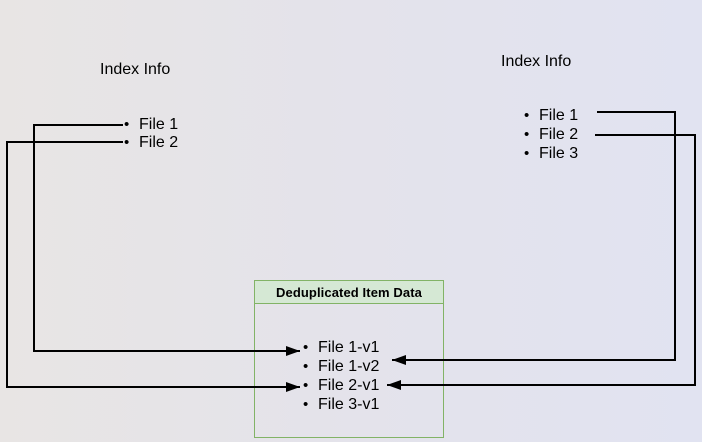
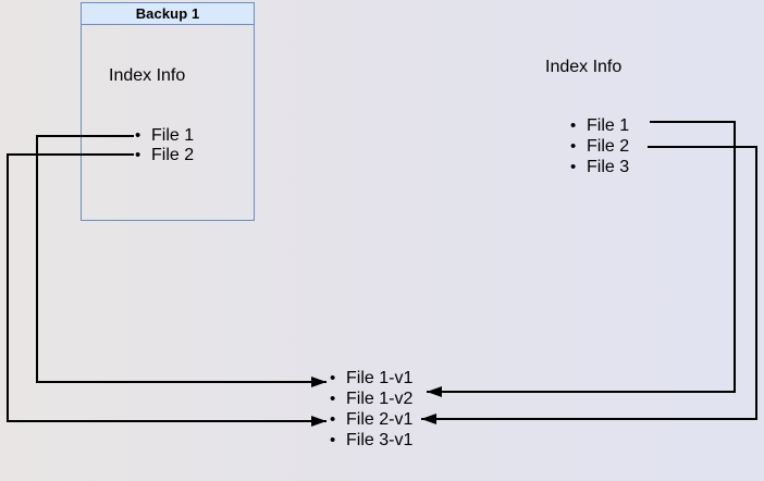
+ Backup 1
  Index Info
  •
  File 1
  •
  File 2
  Index Info
  •
  File 1
  •
  File 2
  •
  File 3
- Deduplicated Item Data
  •
  File 1-v1
  •
  File 1-v2
  •
  File 2-v1
  •
  File 3-v1
